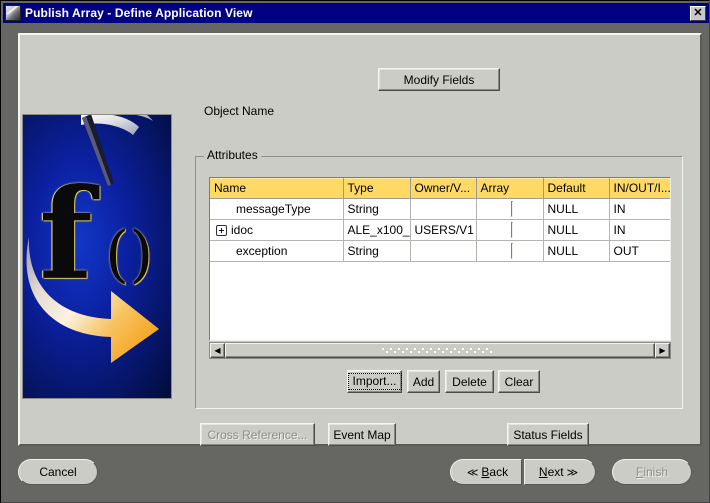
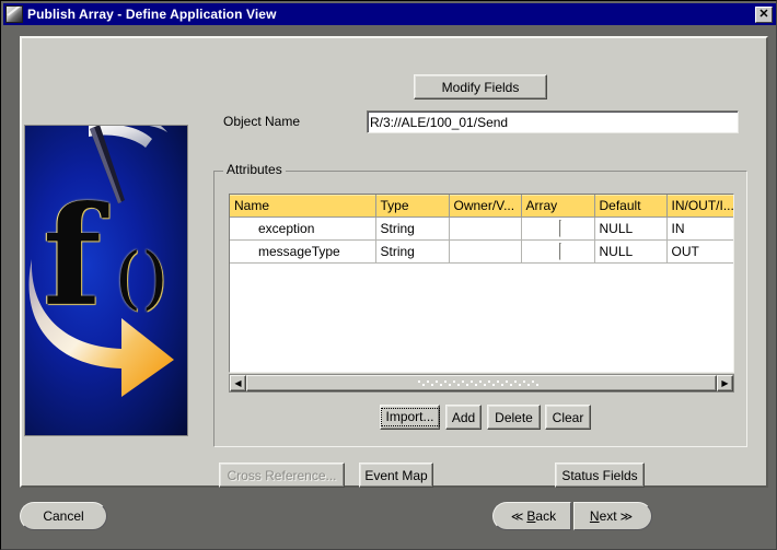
  Publish Array - Define Application View
  ✕
  f
  ()
  Modify Fields
  Object Name
+ R/3://ALE/100_01/Send
  Attributes
  Name	Type	Owner/V...	Array	Default	IN/OUT/I...
- messageType	String			NULL	IN
+ exception	String			NULL	IN
- idoc	ALE_x100_	USERS/V1		NULL	IN
- exception	String			NULL	OUT
+ messageType	String			NULL	OUT
  ◀
  ▶
  Import...
  Add
  Delete
  Clear
  Cross Reference...
  Event Map
  Status Fields
  Cancel
  ≪
  B
  ack
  N
  ext
  ≫
- F
- inish
